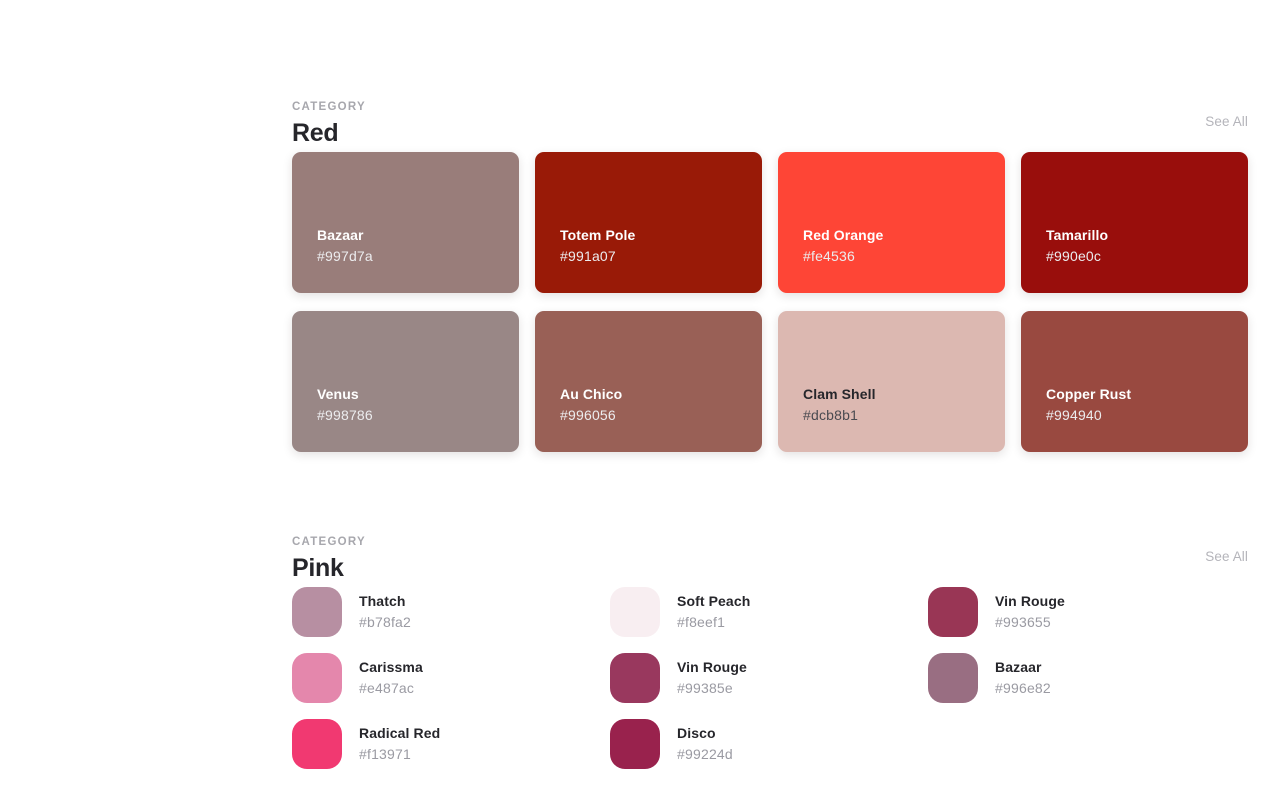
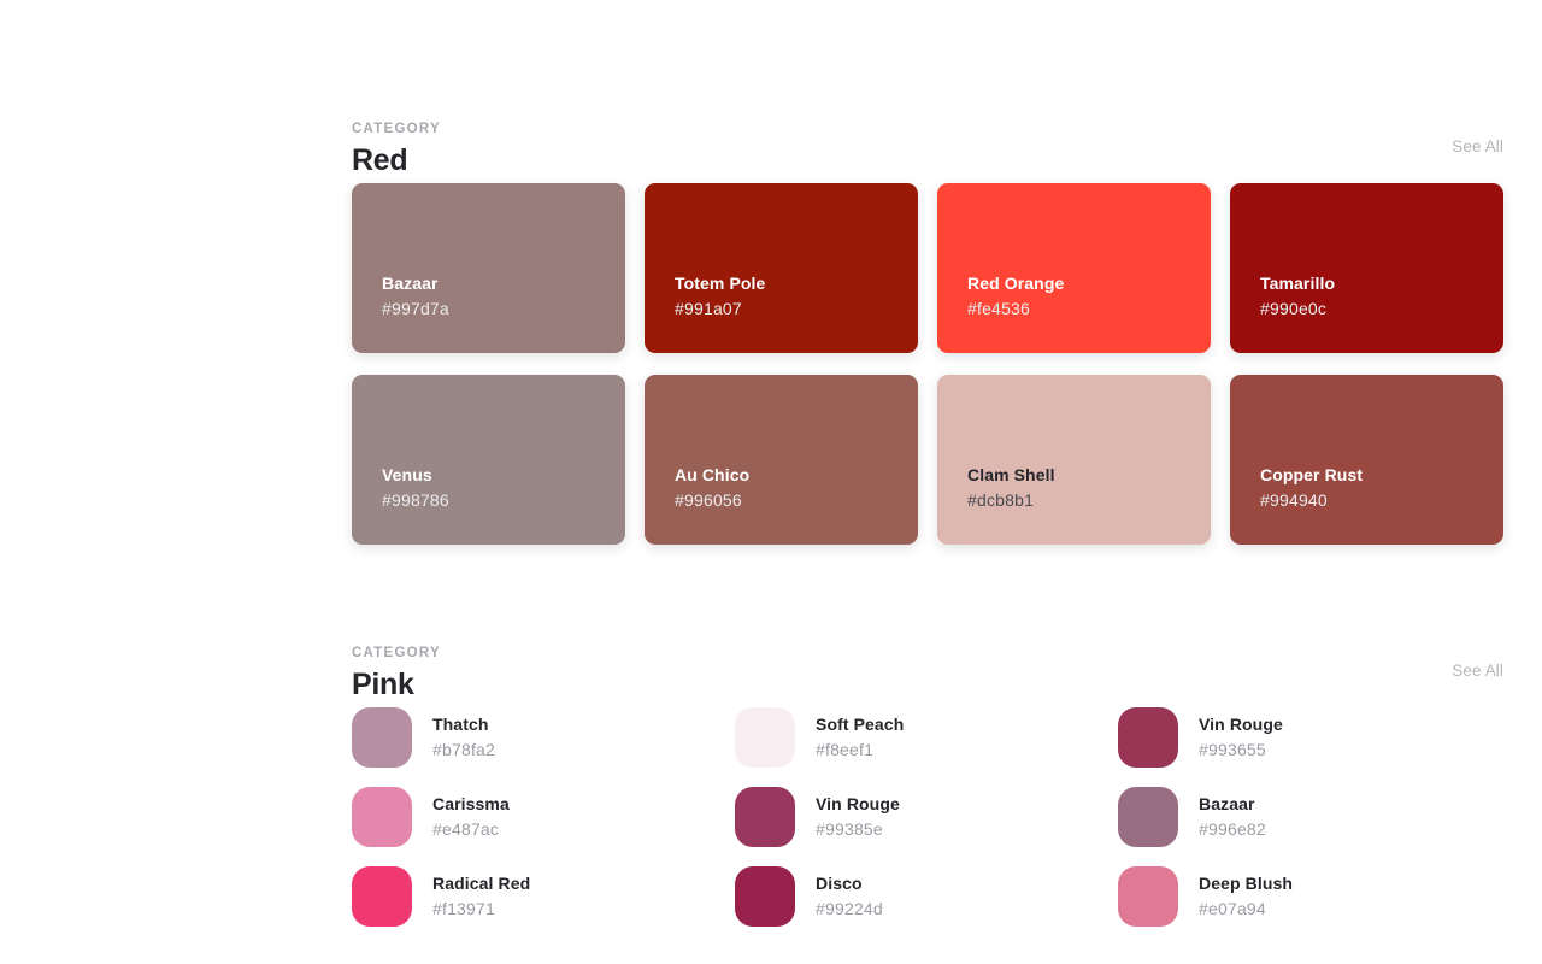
  CATEGORY
  Red
  See All
  Bazaar
  #997d7a
  Totem Pole
  #991a07
  Red Orange
  #fe4536
  Tamarillo
  #990e0c
  Venus
  #998786
  Au Chico
  #996056
  Clam Shell
  #dcb8b1
  Copper Rust
  #994940
  CATEGORY
  Pink
  See All
  Thatch
  #b78fa2
  Soft Peach
  #f8eef1
  Vin Rouge
  #993655
  Carissma
  #e487ac
  Vin Rouge
  #99385e
  Bazaar
  #996e82
  Radical Red
  #f13971
  Disco
  #99224d
+ Deep Blush
+ #e07a94
